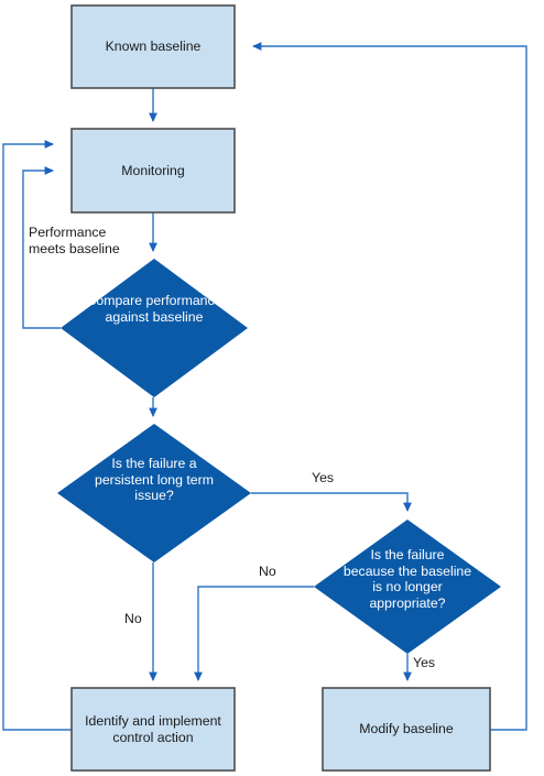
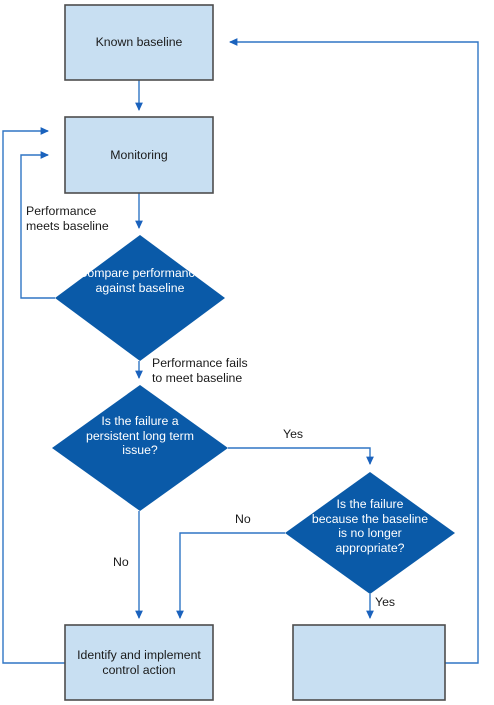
  Known baseline
  Monitoring
  Compare performance
  against baseline
  Is the failure a
  persistent long term
  issue?
  Is the failure
  because the baseline
  is no longer
  appropriate?
  Identify and implement
  control action
- Modify baseline
  Performance
  meets baseline
+ Performance fails
+ to meet baseline
  Yes
  No
  No
  Yes
